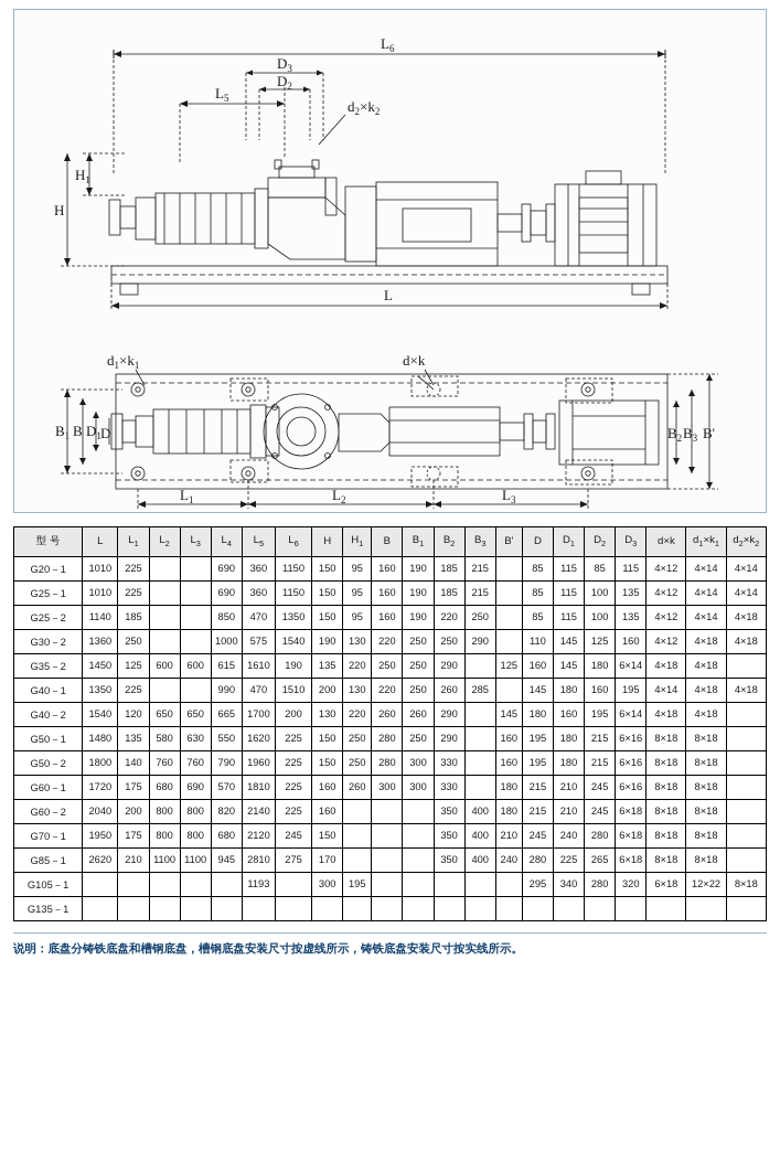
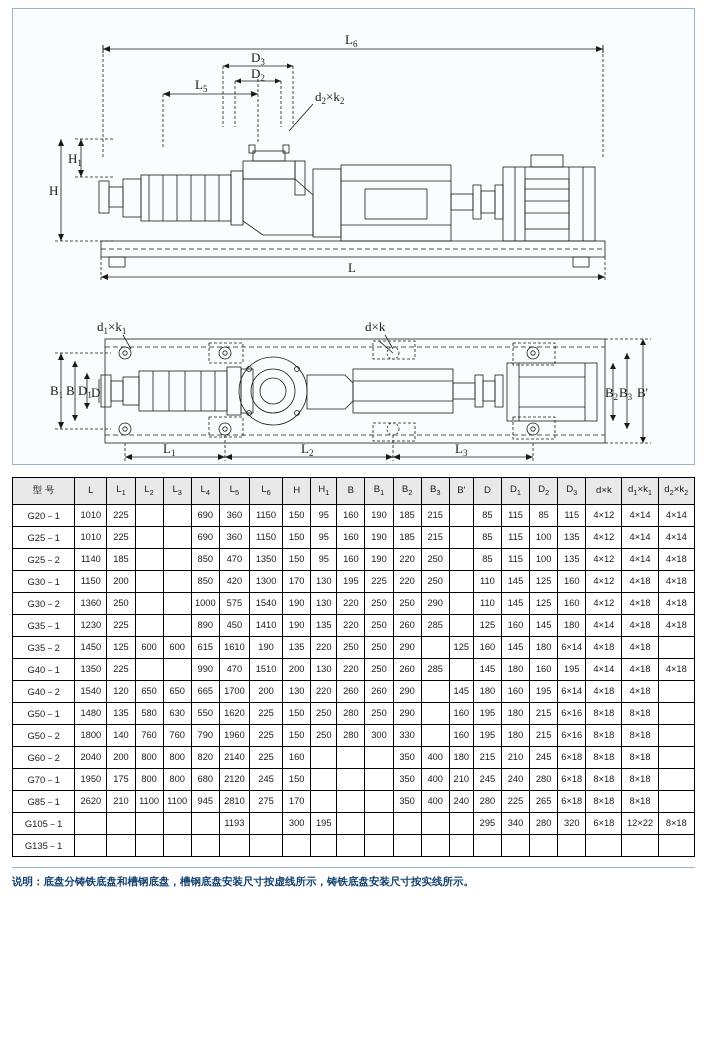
  L6
  L5
  L
  D3
  D2
  d2×k2
  H1
  H
  d1×k1
  d×k
  B1
  B
  D1
  D
  B2
  B3
  B'
  L1
  L2
  L3
  型 号	L	L1	L2	L3	L4	L5	L6	H	H1	B	B1	B2	B3	B'	D	D1	D2	D3	d×k	d1×k1	d2×k2
  G20－1	1010	225			690	360	1150	150	95	160	190	185	215		85	115	85	115	4×12	4×14	4×14
  G25－1	1010	225			690	360	1150	150	95	160	190	185	215		85	115	100	135	4×12	4×14	4×14
  G25－2	1140	185			850	470	1350	150	95	160	190	220	250		85	115	100	135	4×12	4×14	4×18
+ G30－1	1150	200			850	420	1300	170	130	195	225	220	250		110	145	125	160	4×12	4×18	4×18
  G30－2	1360	250			1000	575	1540	190	130	220	250	250	290		110	145	125	160	4×12	4×18	4×18
+ G35－1	1230	225			890	450	1410	190	135	220	250	260	285		125	160	145	180	4×14	4×18	4×18
  G35－2	1450	125	600	600	615	1610	190	135	220	250	250	290		125	160	145	180	6×14	4×18	4×18
  G40－1	1350	225			990	470	1510	200	130	220	250	260	285		145	180	160	195	4×14	4×18	4×18
  G40－2	1540	120	650	650	665	1700	200	130	220	260	260	290		145	180	160	195	6×14	4×18	4×18
  G50－1	1480	135	580	630	550	1620	225	150	250	280	250	290		160	195	180	215	6×16	8×18	8×18
  G50－2	1800	140	760	760	790	1960	225	150	250	280	300	330		160	195	180	215	6×16	8×18	8×18
- G60－1	1720	175	680	690	570	1810	225	160	260	300	300	330		180	215	210	245	6×16	8×18	8×18
  G60－2	2040	200	800	800	820	2140	225	160				350	400	180	215	210	245	6×18	8×18	8×18
  G70－1	1950	175	800	800	680	2120	245	150				350	400	210	245	240	280	6×18	8×18	8×18
  G85－1	2620	210	1100	1100	945	2810	275	170				350	400	240	280	225	265	6×18	8×18	8×18
  G105－1						1193		300	195						295	340	280	320	6×18	12×22	8×18
  G135－1
  说明：
  底盘分铸铁底盘和槽钢底盘，槽钢底盘安装尺寸按虚线所示，铸铁底盘安装尺寸按实线所示。
